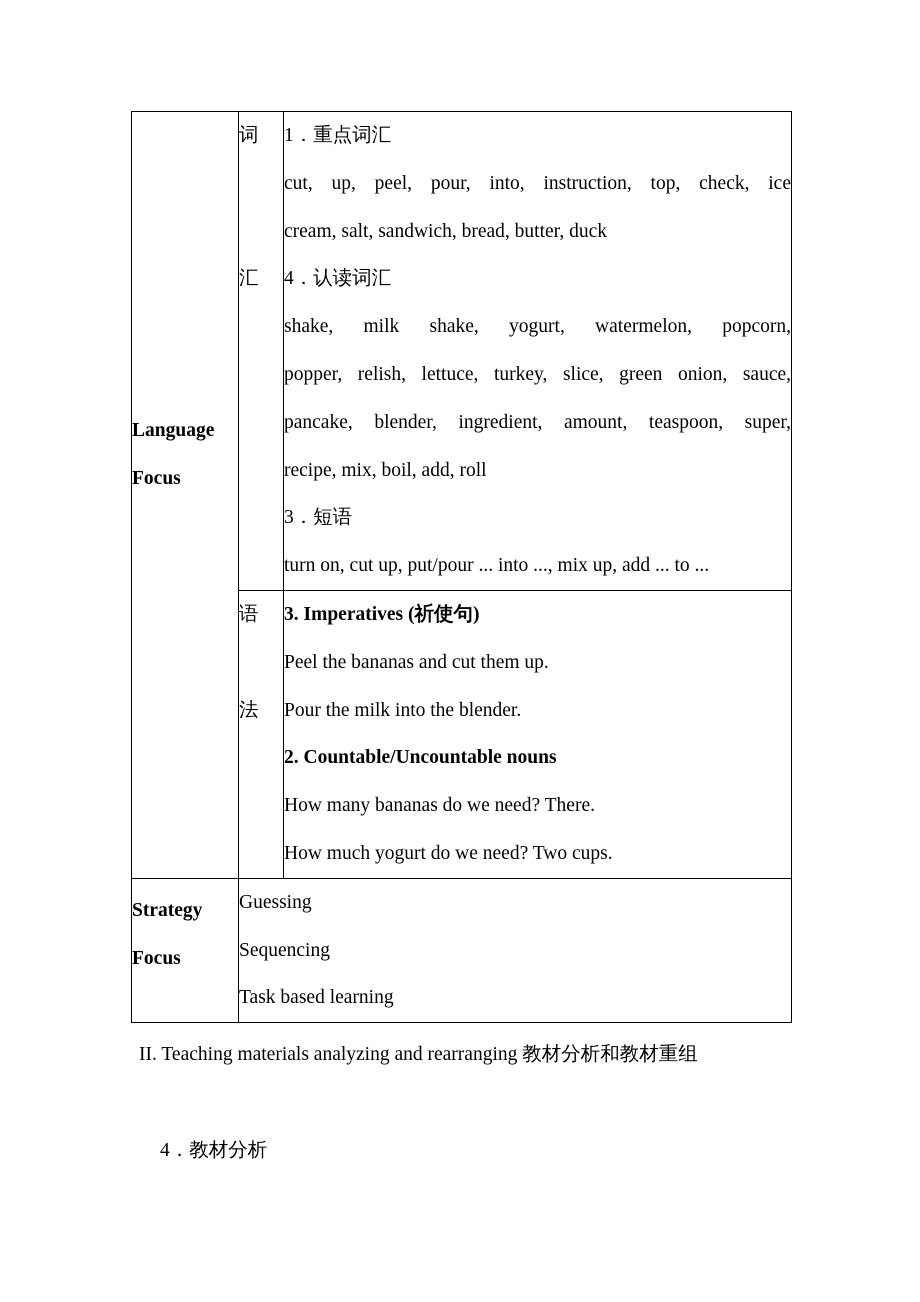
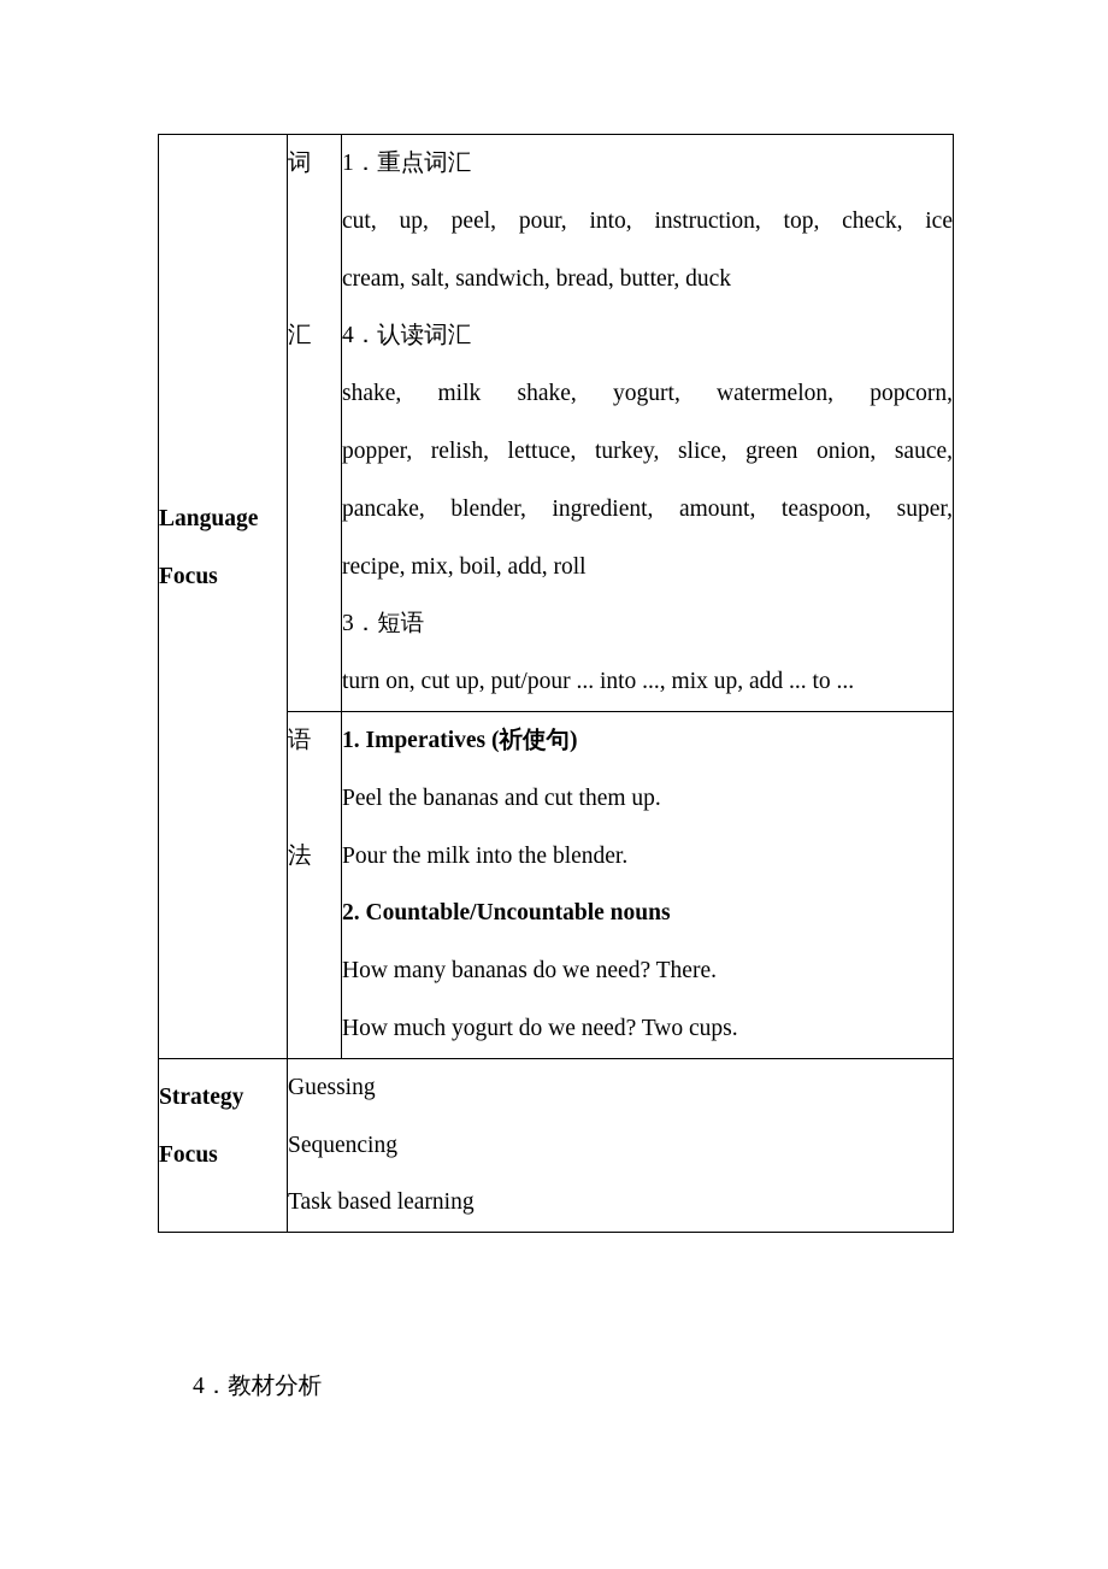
  Language Focus	词 汇	1．重点词汇 cut, up, peel, pour, into, instruction, top, check, ice cream, salt, sandwich, bread, butter, duck 4．认读词汇 shake, milk shake, yogurt, watermelon, popcorn, popper, relish, lettuce, turkey, slice, green onion, sauce, pancake, blender, ingredient, amount, teaspoon, super, recipe, mix, boil, add, roll 3．短语 turn on, cut up, put/pour ... into ..., mix up, add ... to ...
- 语 法	3. Imperatives (祈使句) Peel the bananas and cut them up. Pour the milk into the blender. 2. Countable/Uncountable nouns How many bananas do we need? There. How much yogurt do we need? Two cups.
+ 语 法	1. Imperatives (祈使句) Peel the bananas and cut them up. Pour the milk into the blender. 2. Countable/Uncountable nouns How many bananas do we need? There. How much yogurt do we need? Two cups.
  Strategy Focus	Guessing Sequencing Task based learning
- II. Teaching materials analyzing and rearranging 教材分析和教材重组
  4．教材分析
